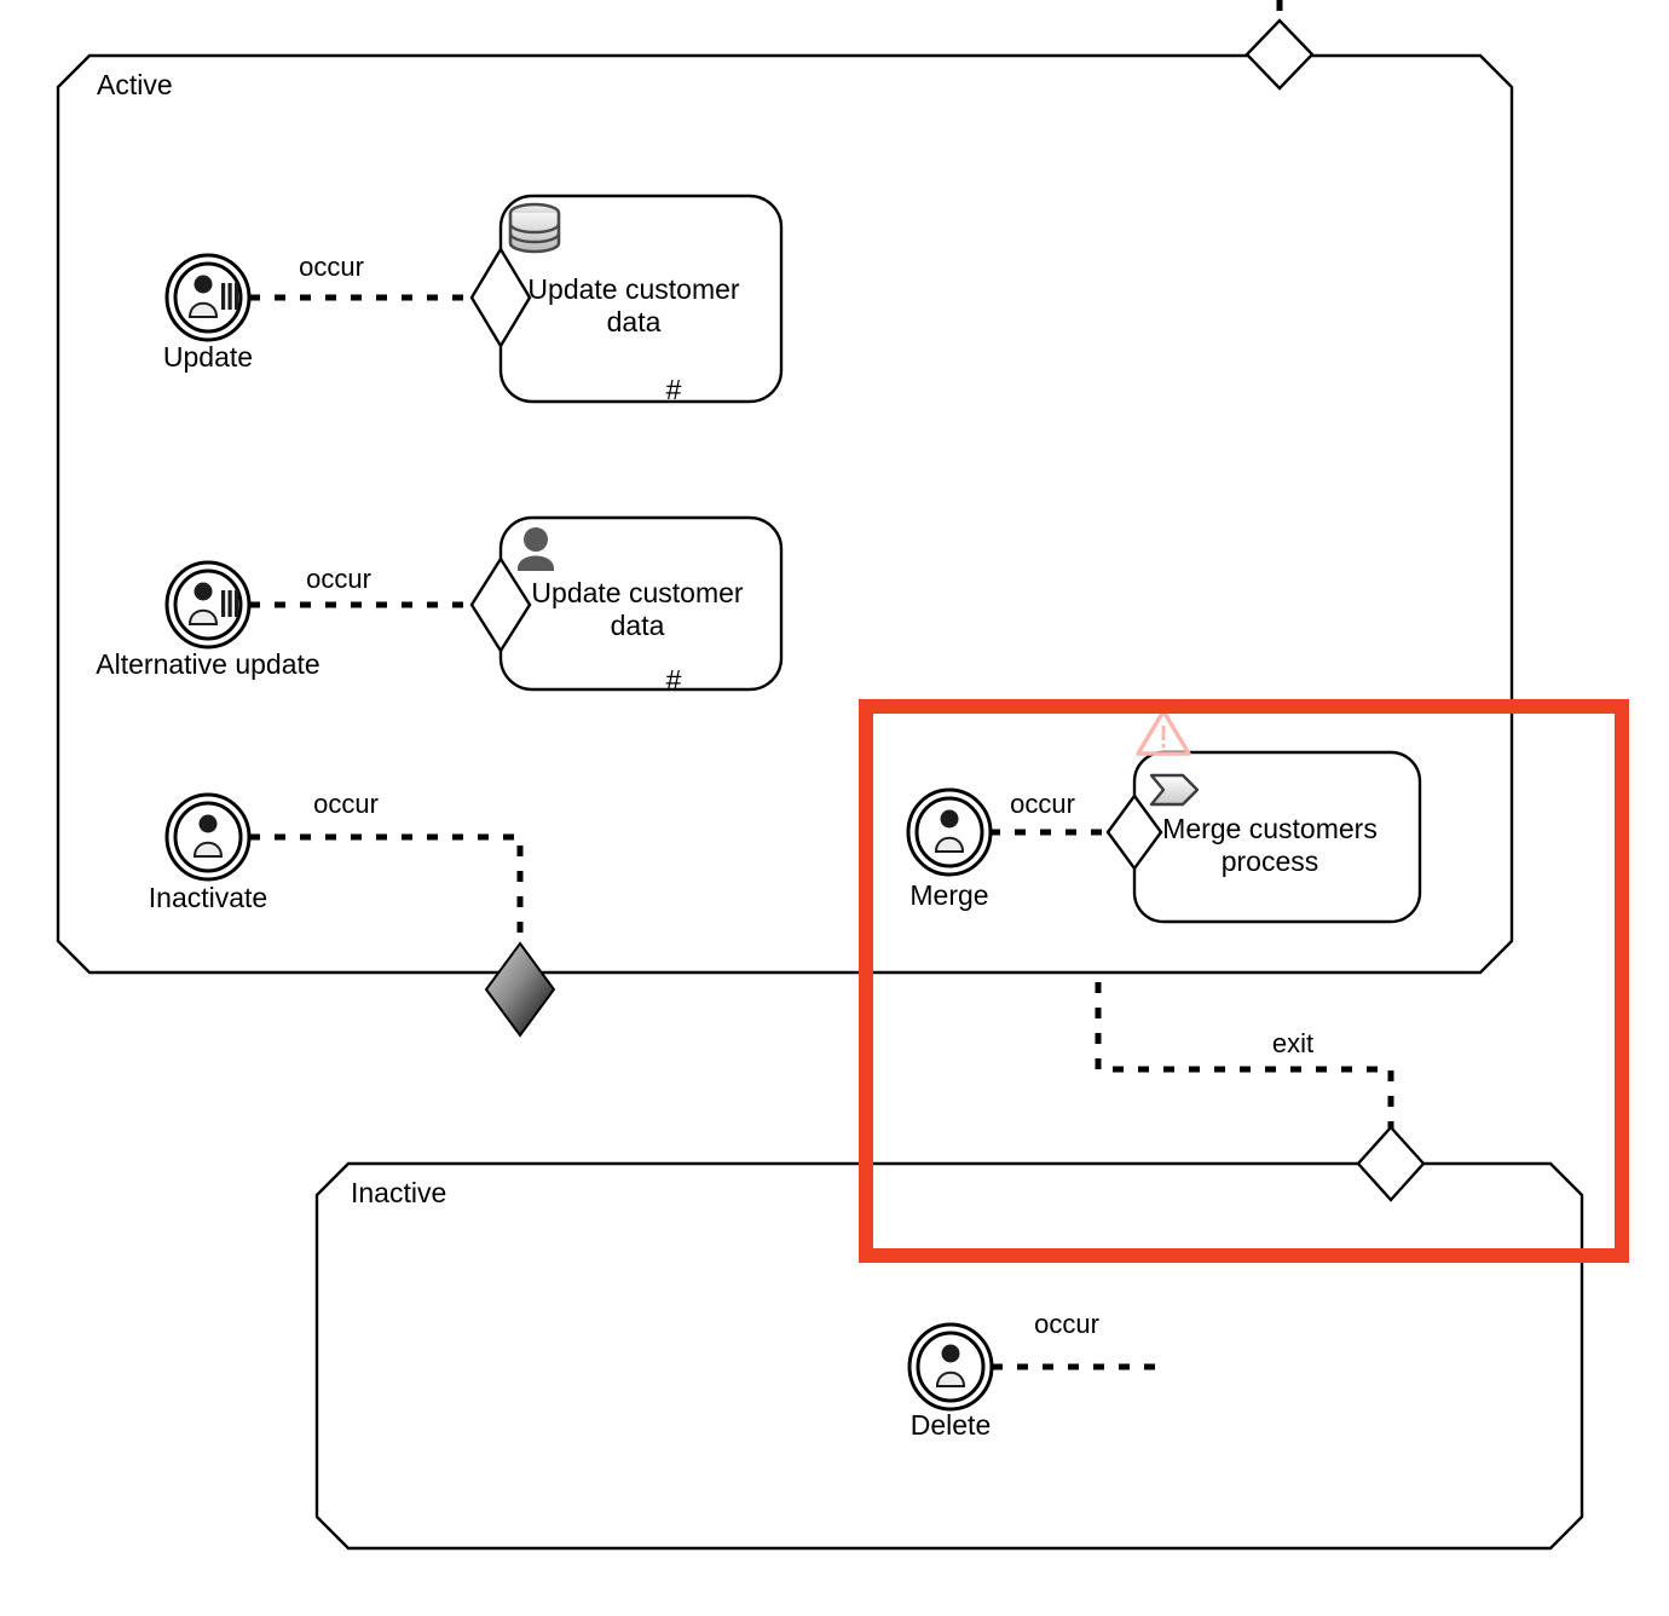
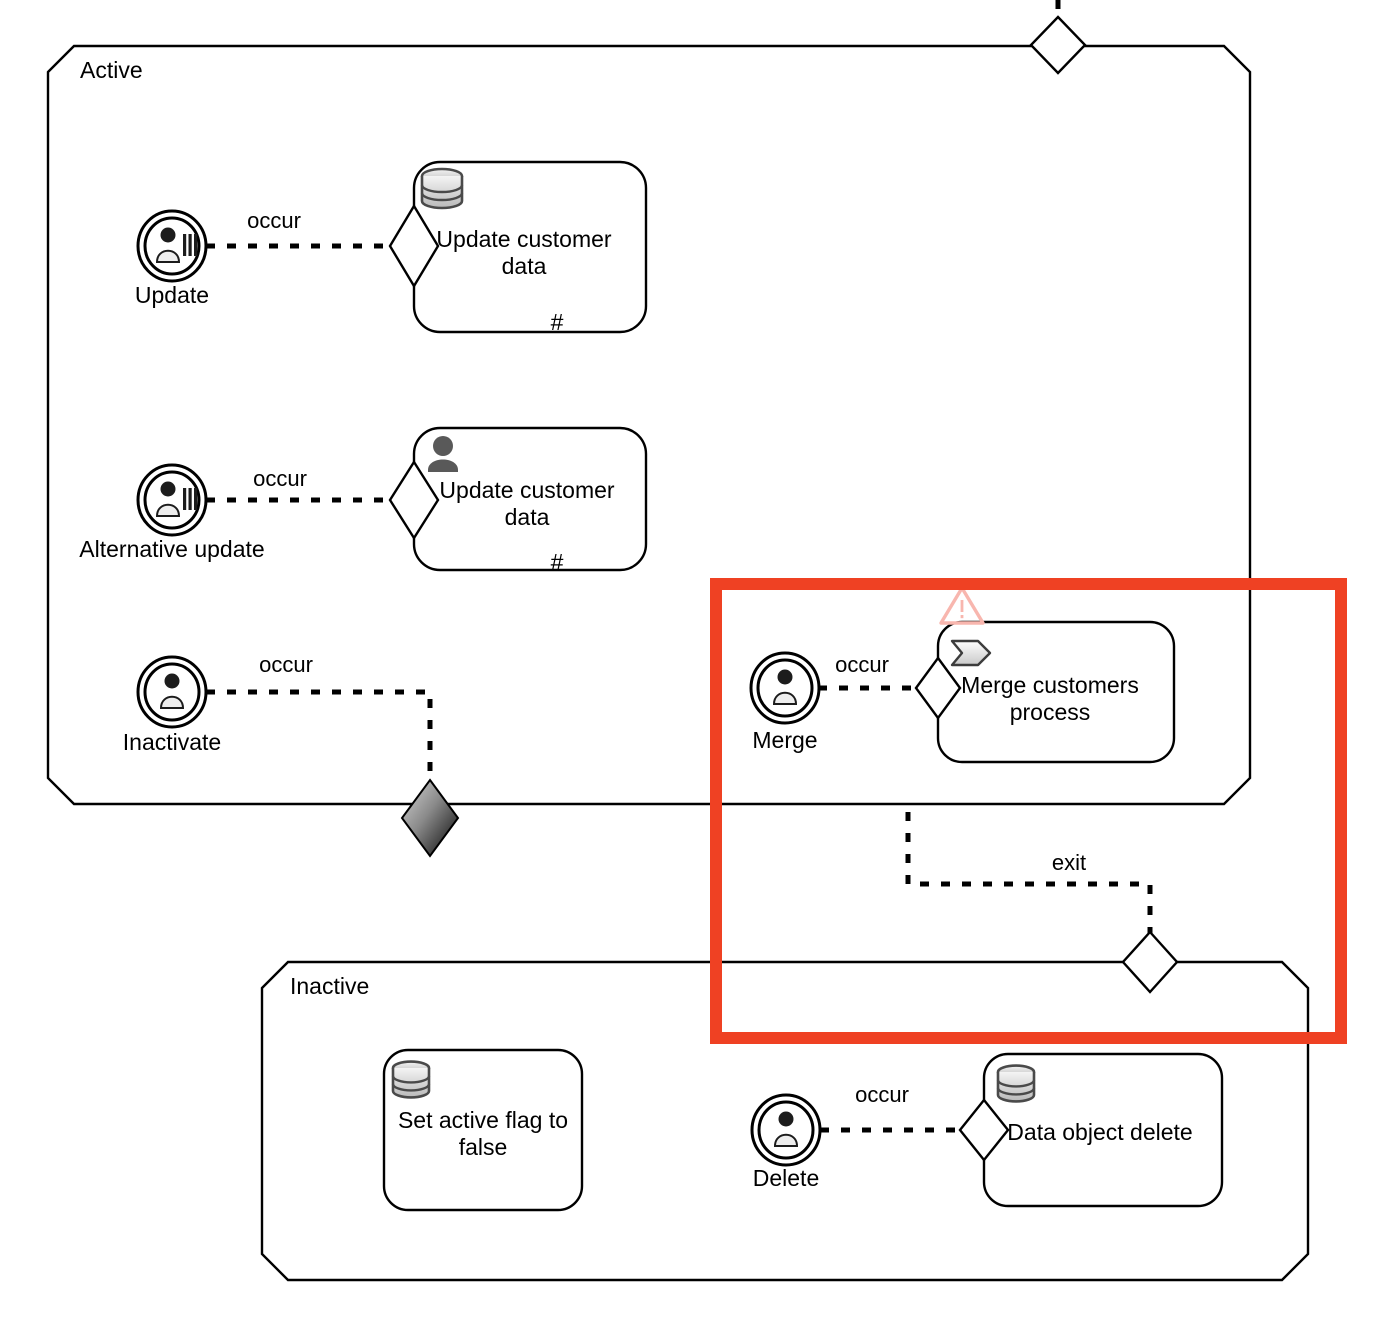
  Update customer
  data
  #
  Update customer
  data
  #
  Merge customers
  process
+ Set active flag to
+ false
+ Data object delete
  Update
  Alternative update
  Inactivate
  Merge
  Delete
  Active
  Inactive
  occur
  occur
  occur
  occur
  occur
  exit
